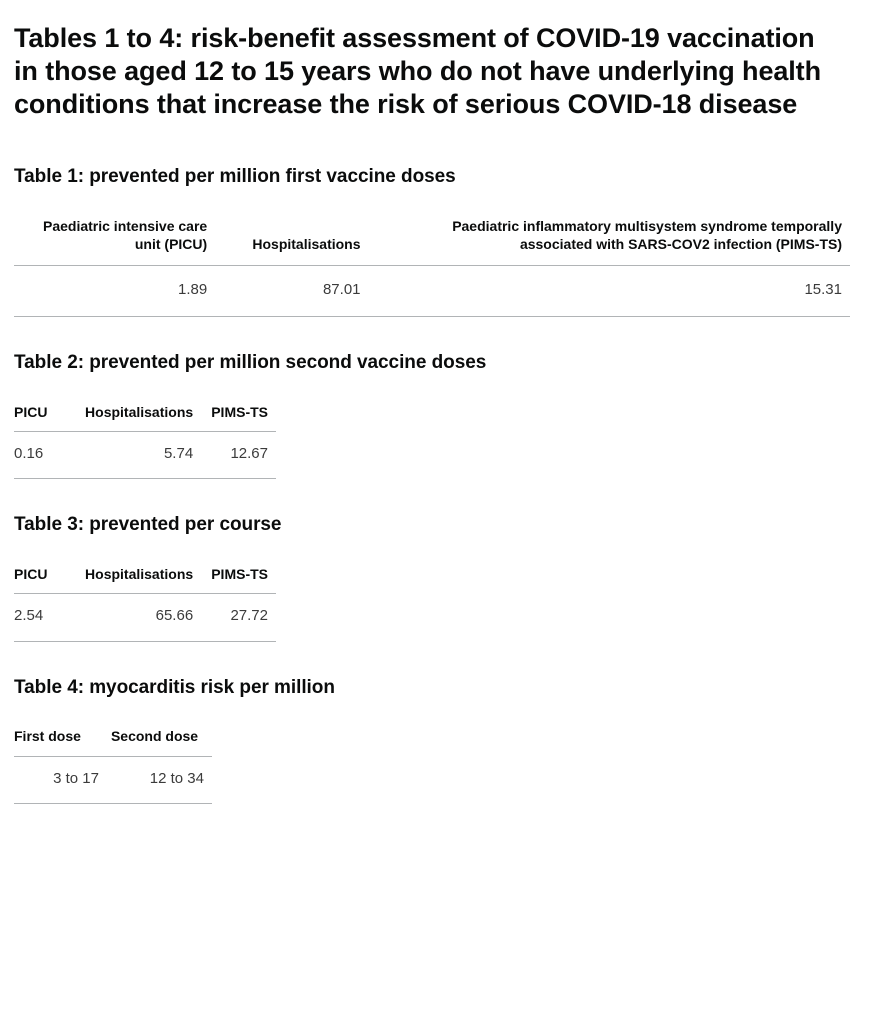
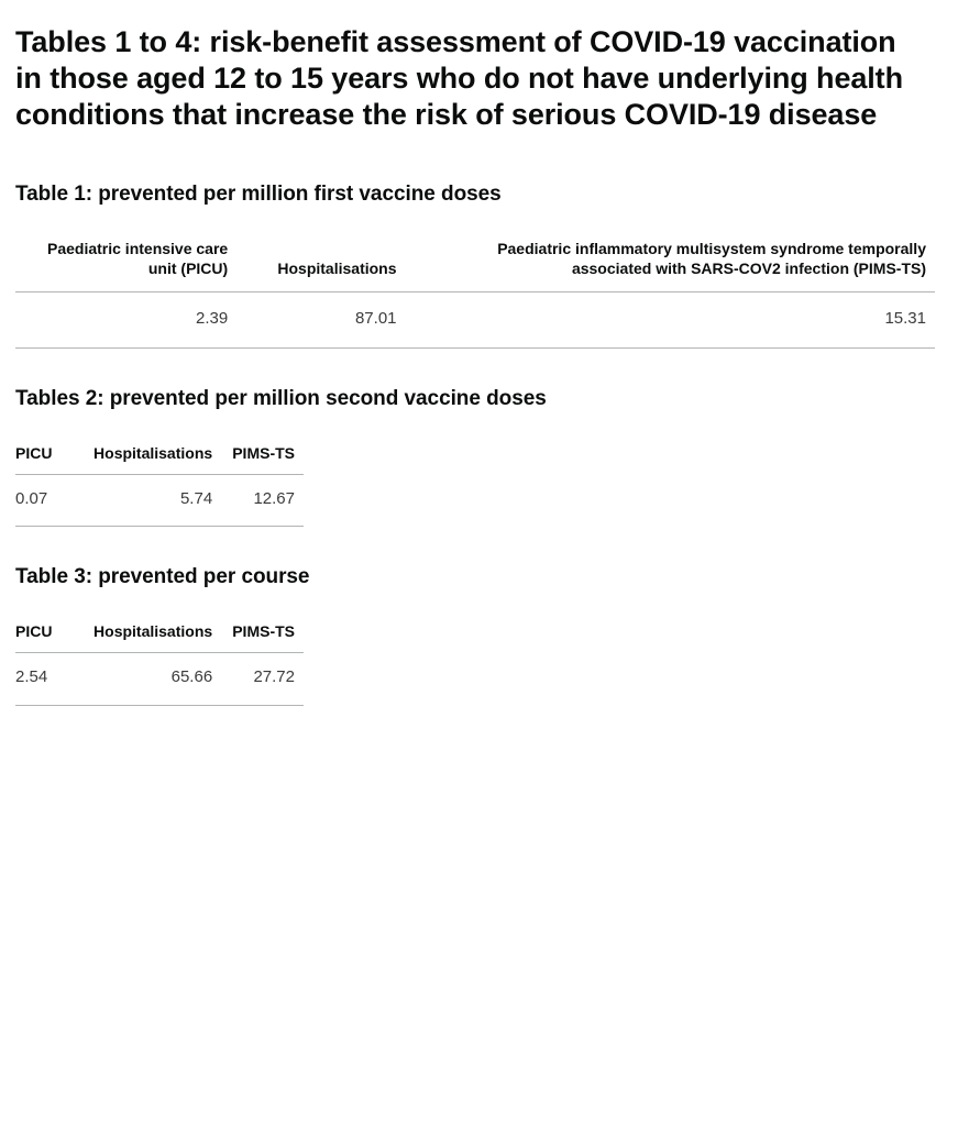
- Tables 1 to 4: risk-benefit assessment of COVID-19 vaccination in those aged 12 to 15 years who do not have underlying health conditions that increase the risk of serious COVID-18 disease
+ Tables 1 to 4: risk-benefit assessment of COVID-19 vaccination in those aged 12 to 15 years who do not have underlying health conditions that increase the risk of serious COVID-19 disease
  Table 1: prevented per million first vaccine doses
  Paediatric intensive care unit (PICU)	Hospitalisations	Paediatric inflammatory multisystem syndrome temporally associated with SARS-COV2 infection (PIMS-TS)
- 1.89	87.01	15.31
+ 2.39	87.01	15.31
- Table 2: prevented per million second vaccine doses
+ Tables 2: prevented per million second vaccine doses
  PICU	Hospitalisations	PIMS-TS
- 0.16	5.74	12.67
+ 0.07	5.74	12.67
  Table 3: prevented per course
  PICU	Hospitalisations	PIMS-TS
  2.54	65.66	27.72
- Table 4: myocarditis risk per million
- First dose	Second dose
- 3 to 17	12 to 34
